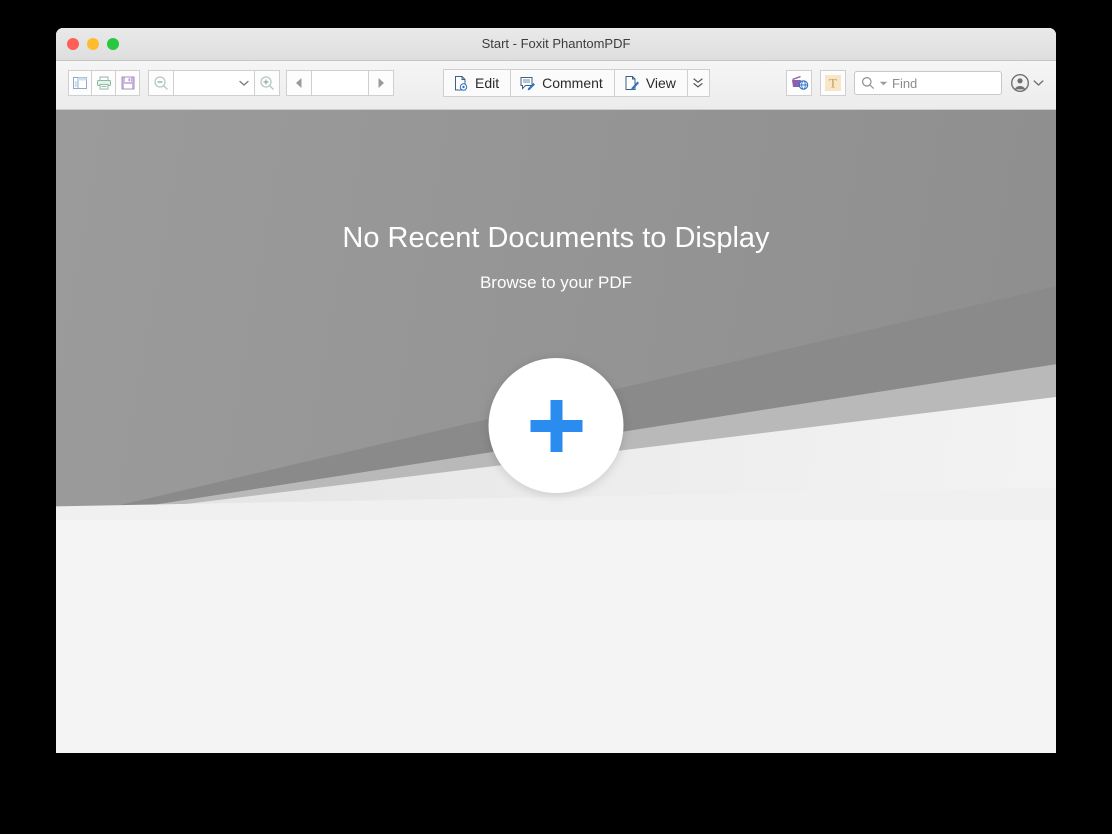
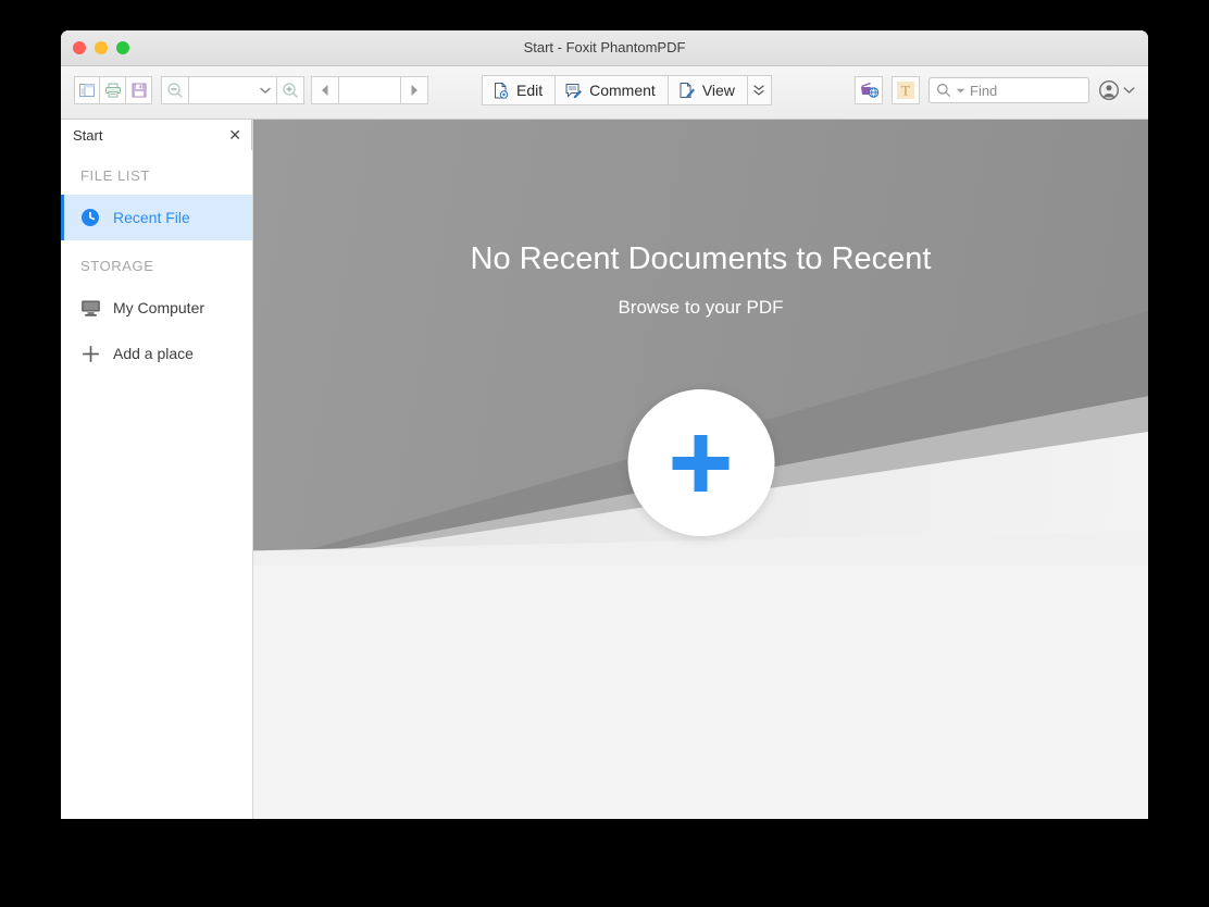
  Start - Foxit PhantomPDF
  Edit
  Comment
  View
  T
  Find
+ Start
+ ✕
+ FILE LIST
+ Recent File
+ STORAGE
+ My Computer
+ Add a place
- No Recent Documents to Display
+ No Recent Documents to Recent
  Browse to your PDF
